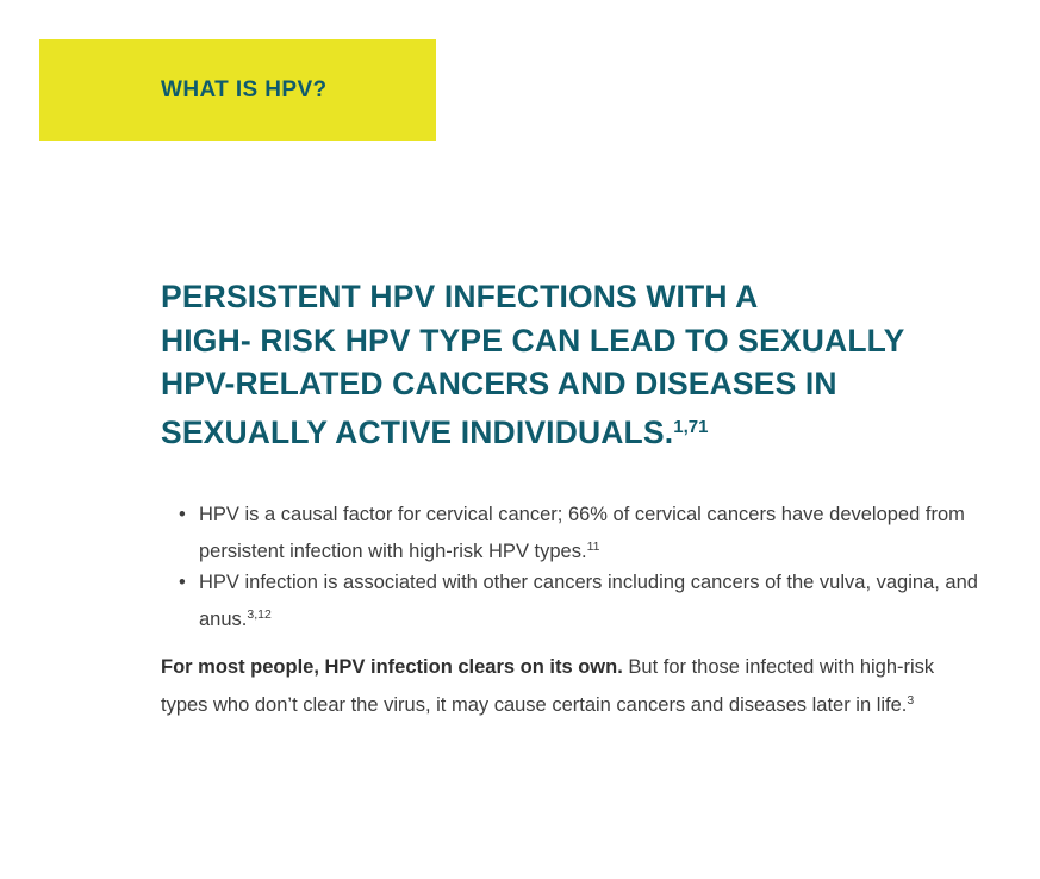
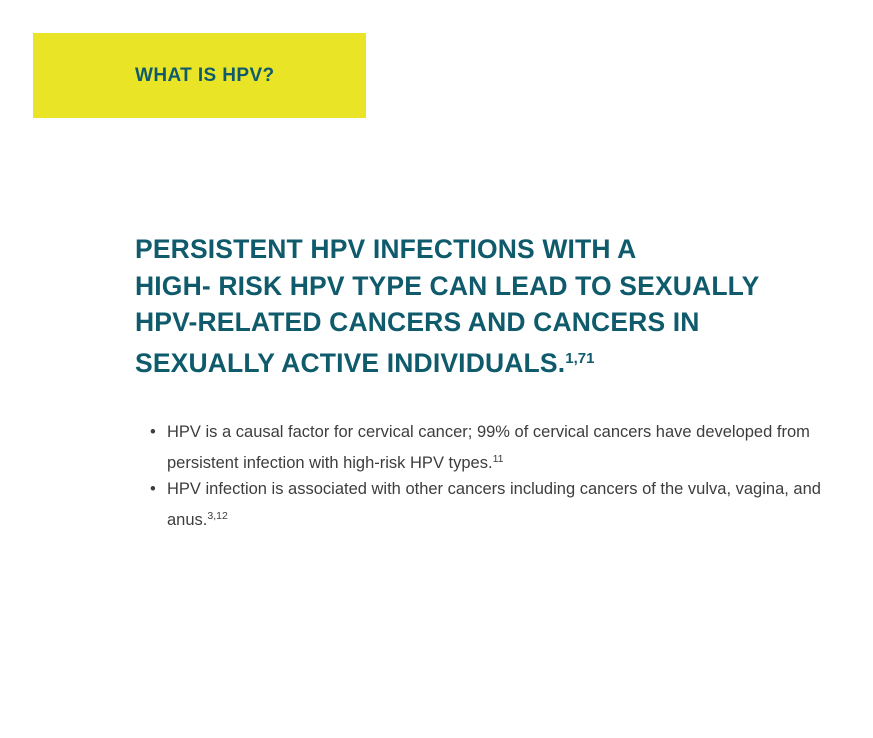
  WHAT IS HPV?
  PERSISTENT HPV INFECTIONS WITH A
  HIGH- RISK HPV TYPE CAN LEAD TO SEXUALLY
- HPV-RELATED CANCERS AND DISEASES IN
+ HPV-RELATED CANCERS AND CANCERS IN
  SEXUALLY ACTIVE INDIVIDUALS.1,71
  •
- HPV is a causal factor for cervical cancer; 66% of cervical cancers have developed from persistent infection with high-risk HPV types.11
+ HPV is a causal factor for cervical cancer; 99% of cervical cancers have developed from persistent infection with high-risk HPV types.11
  •
  HPV infection is associated with other cancers including cancers of the vulva, vagina, and anus.3,12
- For most people, HPV infection clears on its own. But for those infected with high-risk types who don’t clear the virus, it may cause certain cancers and diseases later in life.3
